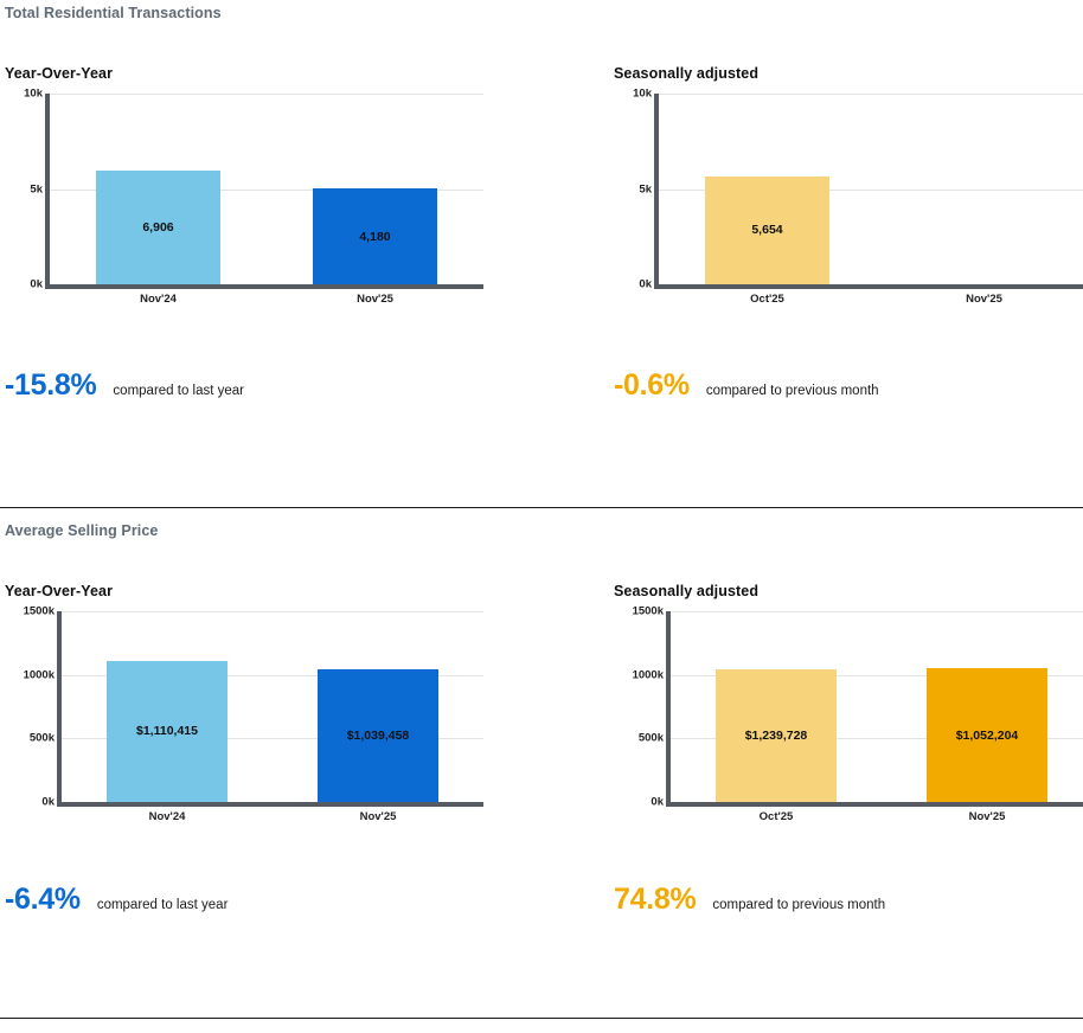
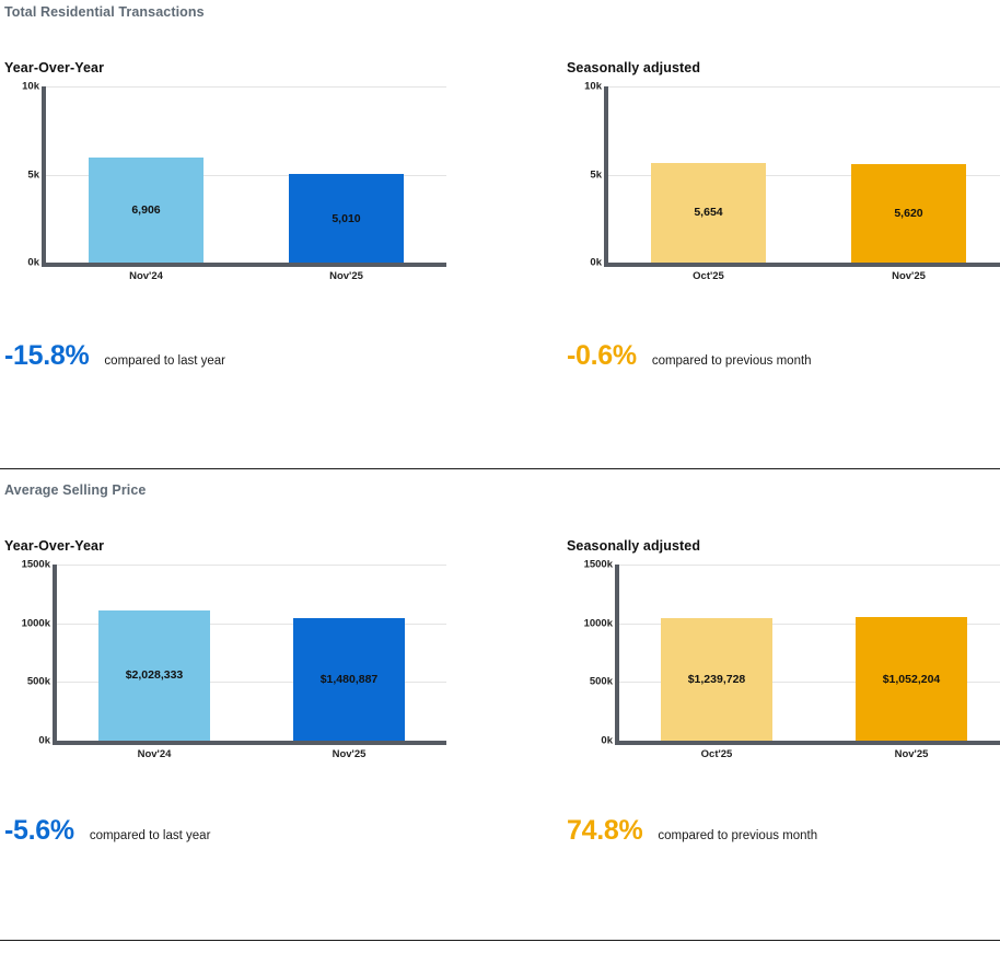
  Total Residential Transactions
  Year-Over-Year
  0k
  5k
  10k
  6,906
  Nov'24
- 4,180
+ 5,010
  Nov'25
  -15.8%
  compared to last year
  Seasonally adjusted
  0k
  5k
  10k
  5,654
  Oct'25
+ 5,620
  Nov'25
  -0.6%
  compared to previous month
  Average Selling Price
  Year-Over-Year
  0k
  500k
  1000k
  1500k
- $1,110,415
+ $2,028,333
  Nov'24
- $1,039,458
+ $1,480,887
  Nov'25
- -6.4%
+ -5.6%
  compared to last year
  Seasonally adjusted
  0k
  500k
  1000k
  1500k
  $1,239,728
  Oct'25
  $1,052,204
  Nov'25
  74.8%
  compared to previous month
